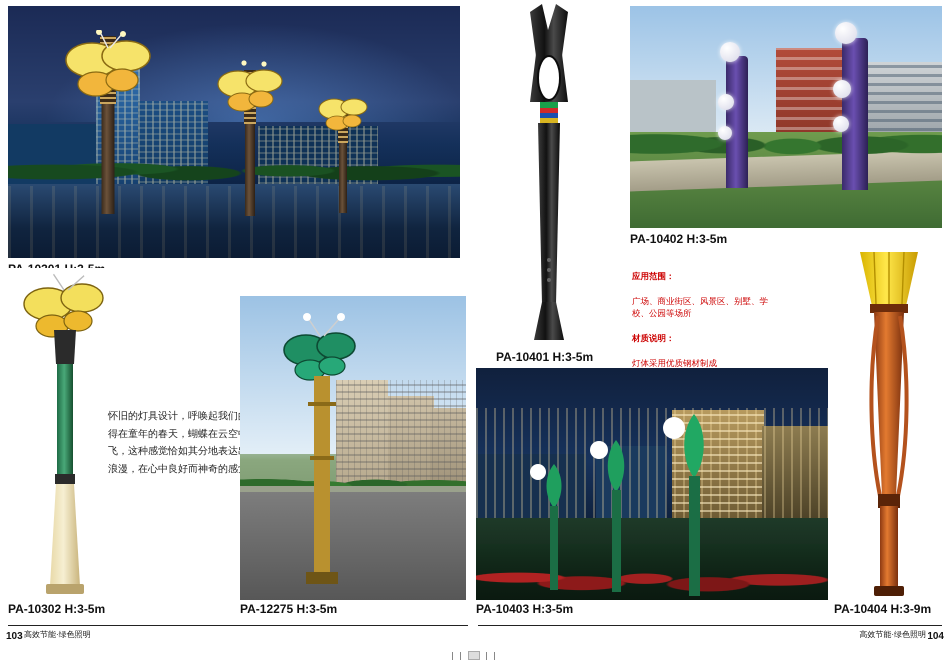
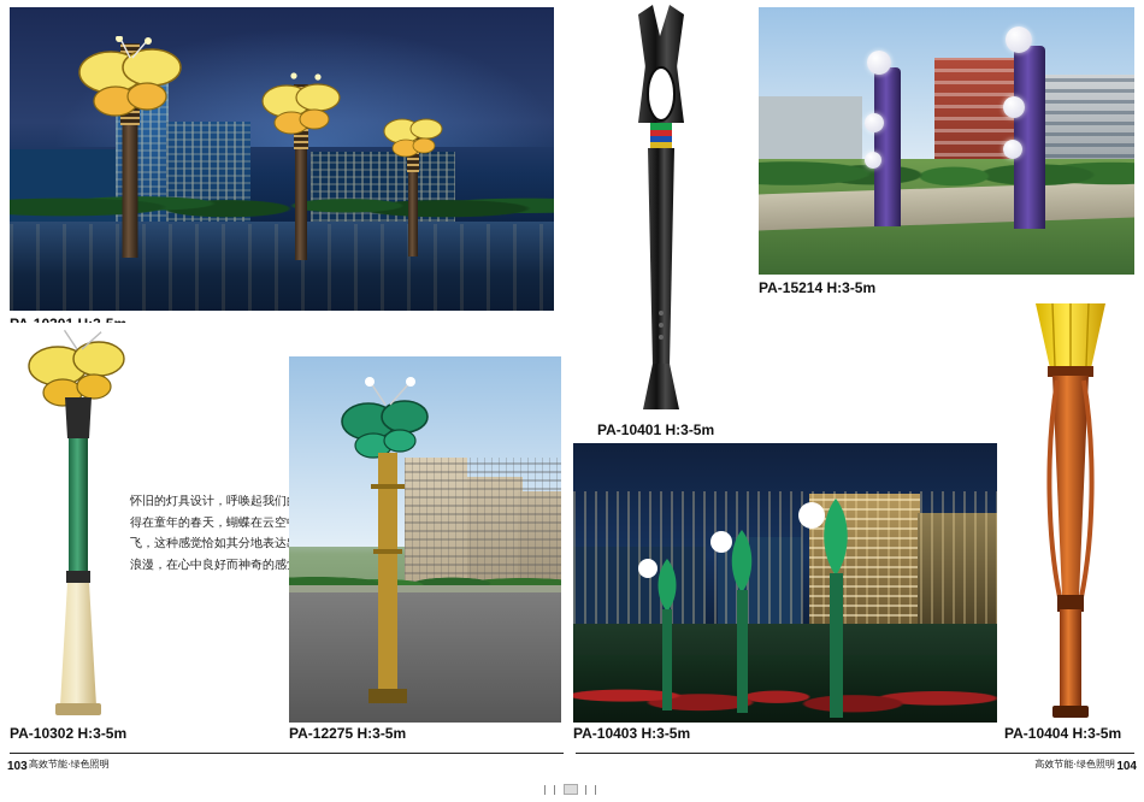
  PA-10401 H:3-5m
- PA-10402 H:3-5m
+ PA-15214 H:3-5m
- 应用范围：
- 广场、商业街区、风景区、别墅、学校、公园等场所
- 材质说明：
- 灯体采用优质钢材制成
  PA-10302 H:3-5m
  怀旧的灯具设计，呼唤起我们得在童年的春天，蝴蝶在云空飞，这种感觉恰如其分地表达浪漫，在心中良好而神奇的感
  PA-12275 H:3-5m
  PA-10403 H:3-5m
- PA-10404 H:3-9m
+ PA-10404 H:3-5m
  103
  高效节能·绿色照明
  104
  高效节能·绿色照明
